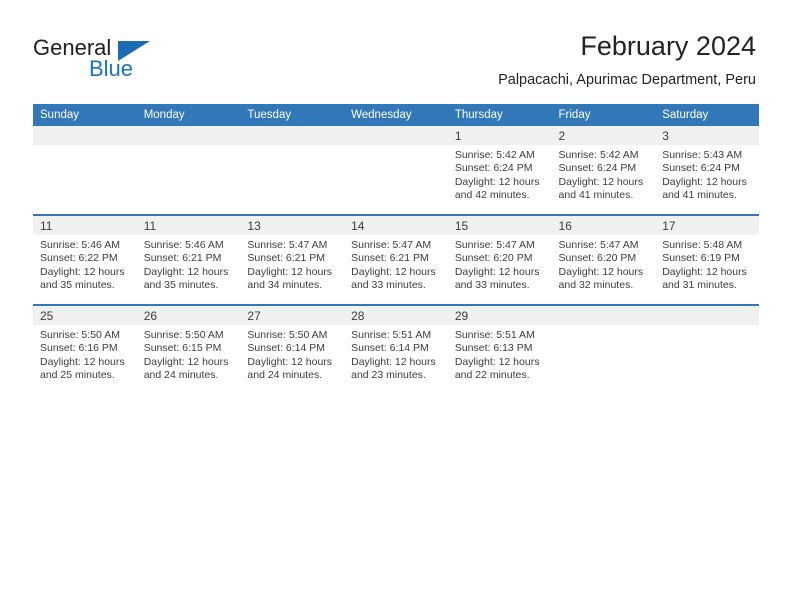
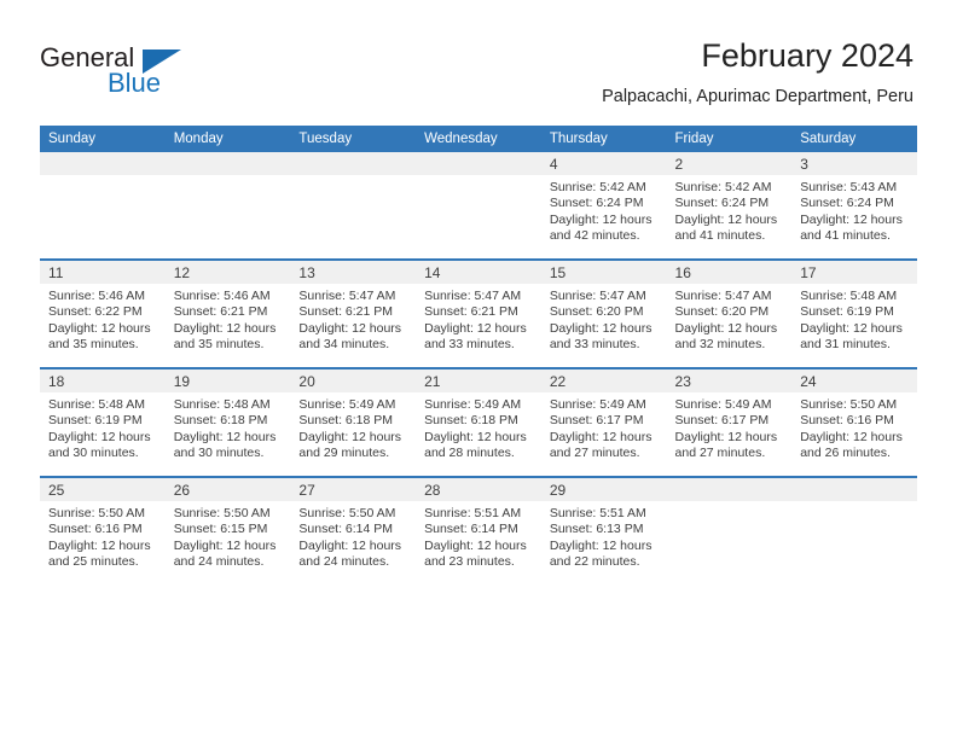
  General
  Blue
  February 2024
  Palpacachi, Apurimac Department, Peru
  Sunday	Monday	Tuesday	Wednesday	Thursday	Friday	Saturday
- 				1Sunrise: 5:42 AMSunset: 6:24 PMDaylight: 12 hoursand 42 minutes.	2Sunrise: 5:42 AMSunset: 6:24 PMDaylight: 12 hoursand 41 minutes.	3Sunrise: 5:43 AMSunset: 6:24 PMDaylight: 12 hoursand 41 minutes.
+ 				4Sunrise: 5:42 AMSunset: 6:24 PMDaylight: 12 hoursand 42 minutes.	2Sunrise: 5:42 AMSunset: 6:24 PMDaylight: 12 hoursand 41 minutes.	3Sunrise: 5:43 AMSunset: 6:24 PMDaylight: 12 hoursand 41 minutes.
- 11Sunrise: 5:46 AMSunset: 6:22 PMDaylight: 12 hoursand 35 minutes.	11Sunrise: 5:46 AMSunset: 6:21 PMDaylight: 12 hoursand 35 minutes.	13Sunrise: 5:47 AMSunset: 6:21 PMDaylight: 12 hoursand 34 minutes.	14Sunrise: 5:47 AMSunset: 6:21 PMDaylight: 12 hoursand 33 minutes.	15Sunrise: 5:47 AMSunset: 6:20 PMDaylight: 12 hoursand 33 minutes.	16Sunrise: 5:47 AMSunset: 6:20 PMDaylight: 12 hoursand 32 minutes.	17Sunrise: 5:48 AMSunset: 6:19 PMDaylight: 12 hoursand 31 minutes.
+ 11Sunrise: 5:46 AMSunset: 6:22 PMDaylight: 12 hoursand 35 minutes.	12Sunrise: 5:46 AMSunset: 6:21 PMDaylight: 12 hoursand 35 minutes.	13Sunrise: 5:47 AMSunset: 6:21 PMDaylight: 12 hoursand 34 minutes.	14Sunrise: 5:47 AMSunset: 6:21 PMDaylight: 12 hoursand 33 minutes.	15Sunrise: 5:47 AMSunset: 6:20 PMDaylight: 12 hoursand 33 minutes.	16Sunrise: 5:47 AMSunset: 6:20 PMDaylight: 12 hoursand 32 minutes.	17Sunrise: 5:48 AMSunset: 6:19 PMDaylight: 12 hoursand 31 minutes.
+ 18Sunrise: 5:48 AMSunset: 6:19 PMDaylight: 12 hoursand 30 minutes.	19Sunrise: 5:48 AMSunset: 6:18 PMDaylight: 12 hoursand 30 minutes.	20Sunrise: 5:49 AMSunset: 6:18 PMDaylight: 12 hoursand 29 minutes.	21Sunrise: 5:49 AMSunset: 6:18 PMDaylight: 12 hoursand 28 minutes.	22Sunrise: 5:49 AMSunset: 6:17 PMDaylight: 12 hoursand 27 minutes.	23Sunrise: 5:49 AMSunset: 6:17 PMDaylight: 12 hoursand 27 minutes.	24Sunrise: 5:50 AMSunset: 6:16 PMDaylight: 12 hoursand 26 minutes.
  25Sunrise: 5:50 AMSunset: 6:16 PMDaylight: 12 hoursand 25 minutes.	26Sunrise: 5:50 AMSunset: 6:15 PMDaylight: 12 hoursand 24 minutes.	27Sunrise: 5:50 AMSunset: 6:14 PMDaylight: 12 hoursand 24 minutes.	28Sunrise: 5:51 AMSunset: 6:14 PMDaylight: 12 hoursand 23 minutes.	29Sunrise: 5:51 AMSunset: 6:13 PMDaylight: 12 hoursand 22 minutes.
